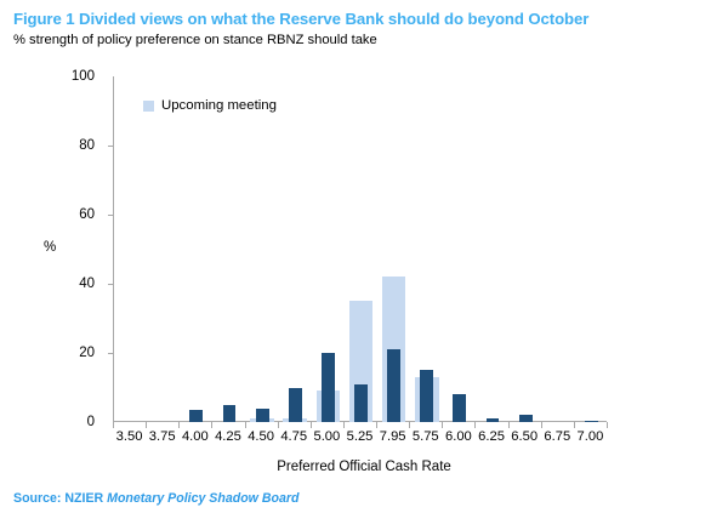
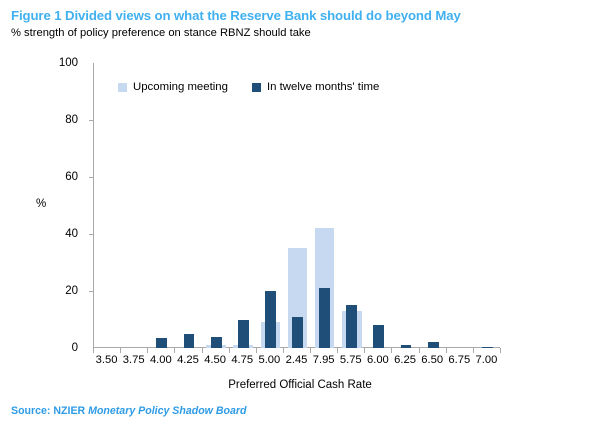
- Figure 1 Divided views on what the Reserve Bank should do beyond October
+ Figure 1 Divided views on what the Reserve Bank should do beyond May
  % strength of policy preference on stance RBNZ should take
  0
  20
  40
  60
  80
  100
  %
  3.50
  3.75
  4.00
  4.25
  4.50
  4.75
  5.00
- 5.25
+ 2.45
  7.95
  5.75
  6.00
  6.25
  6.50
  6.75
  7.00
  Preferred Official Cash Rate
  Upcoming meeting
+ In twelve months' time
  Source: NZIER Monetary Policy Shadow Board
